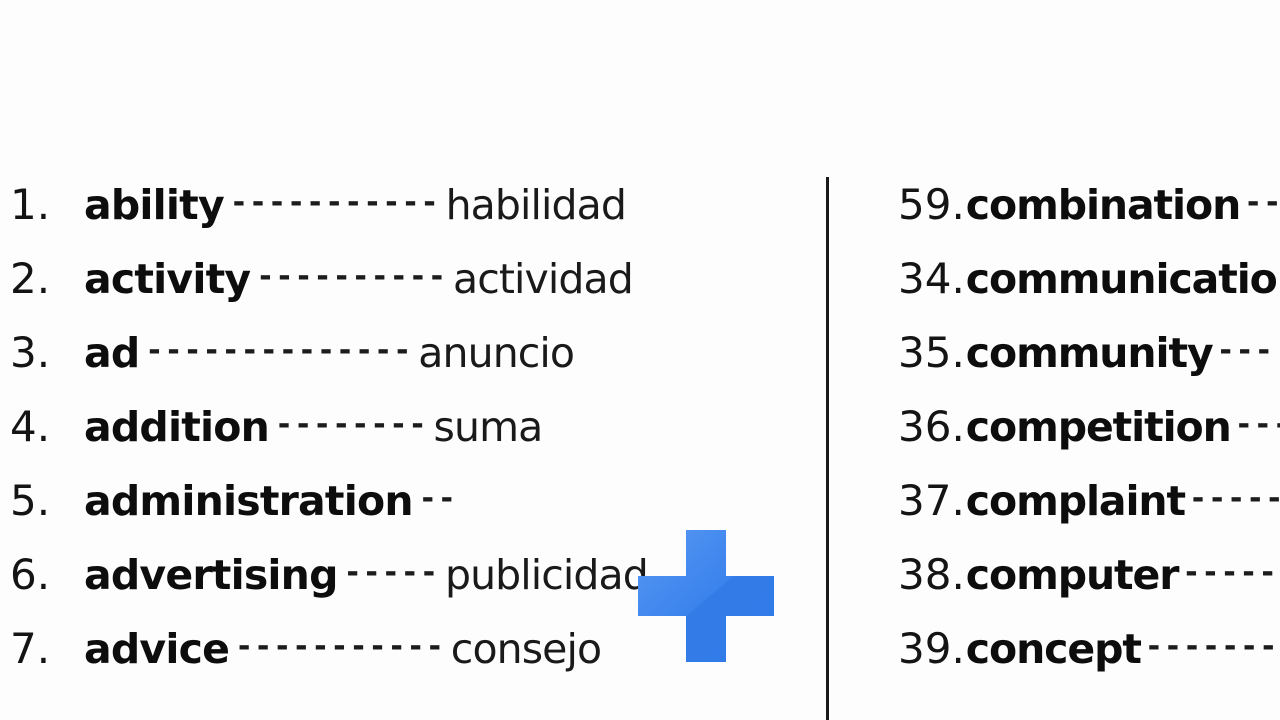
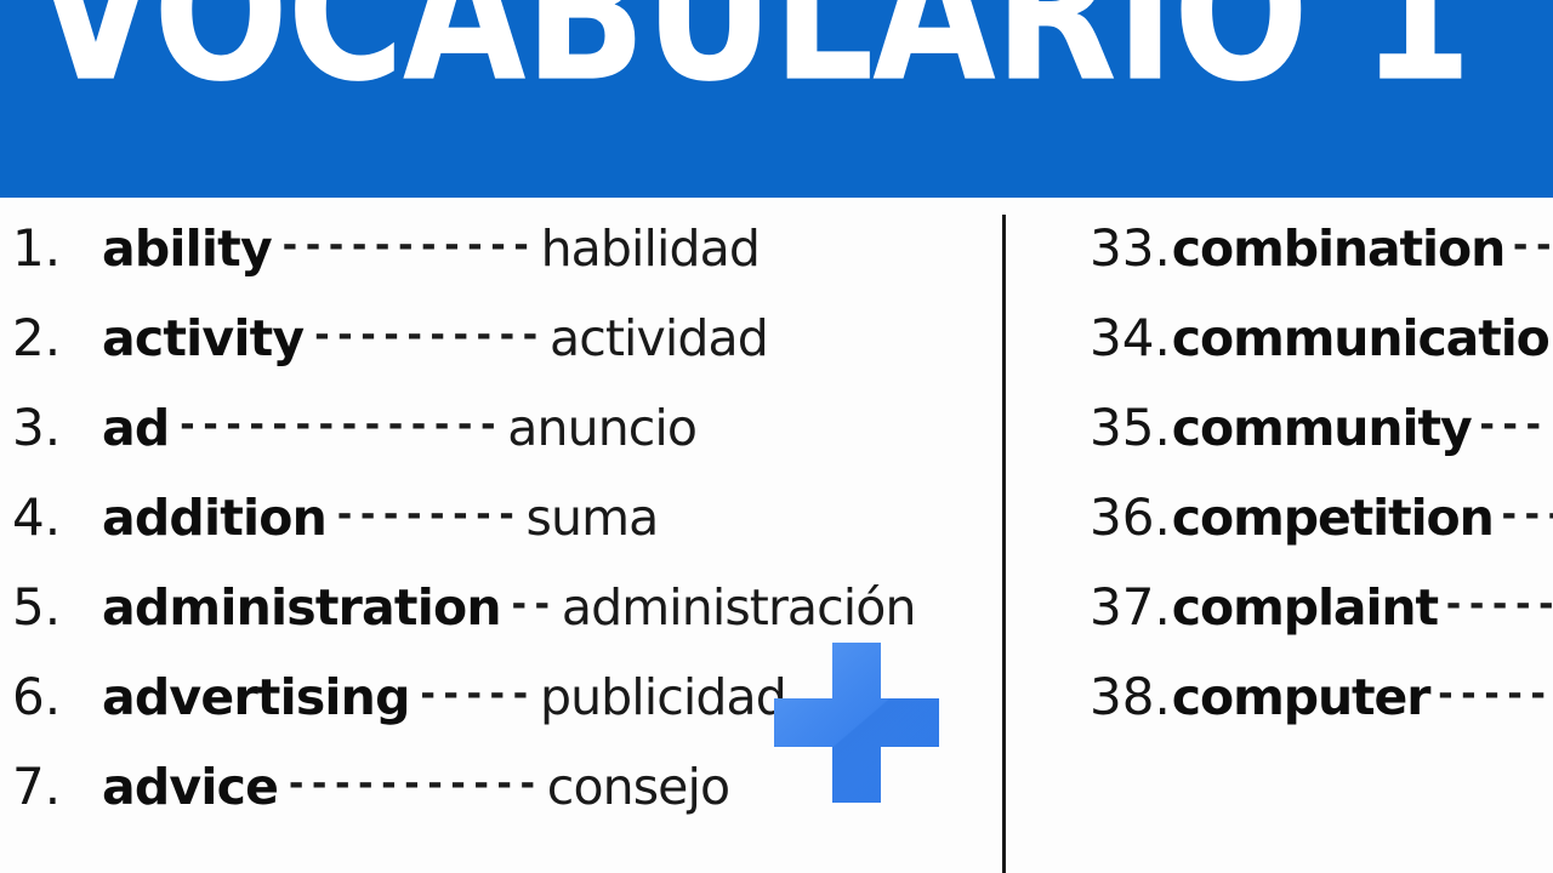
+ VOCABULARIO 1
  1.
  ability
  -----------
  habilidad
  2.
  activity
  ----------
  actividad
  3.
  ad
  --------------
  anuncio
  4.
  addition
  --------
  suma
  5.
  administration
  --
+ administración
  6.
  advertising
  -----
  publicidad
  7.
  advice
  -----------
  consejo
- 59.
+ 33.
  combination
  --
  34.
  communicatio
  35.
  community
  ---
  36.
  competition
  37.
  complaint
  -----
  38.
  computer
  -----
- 39.
- concept
- -------
